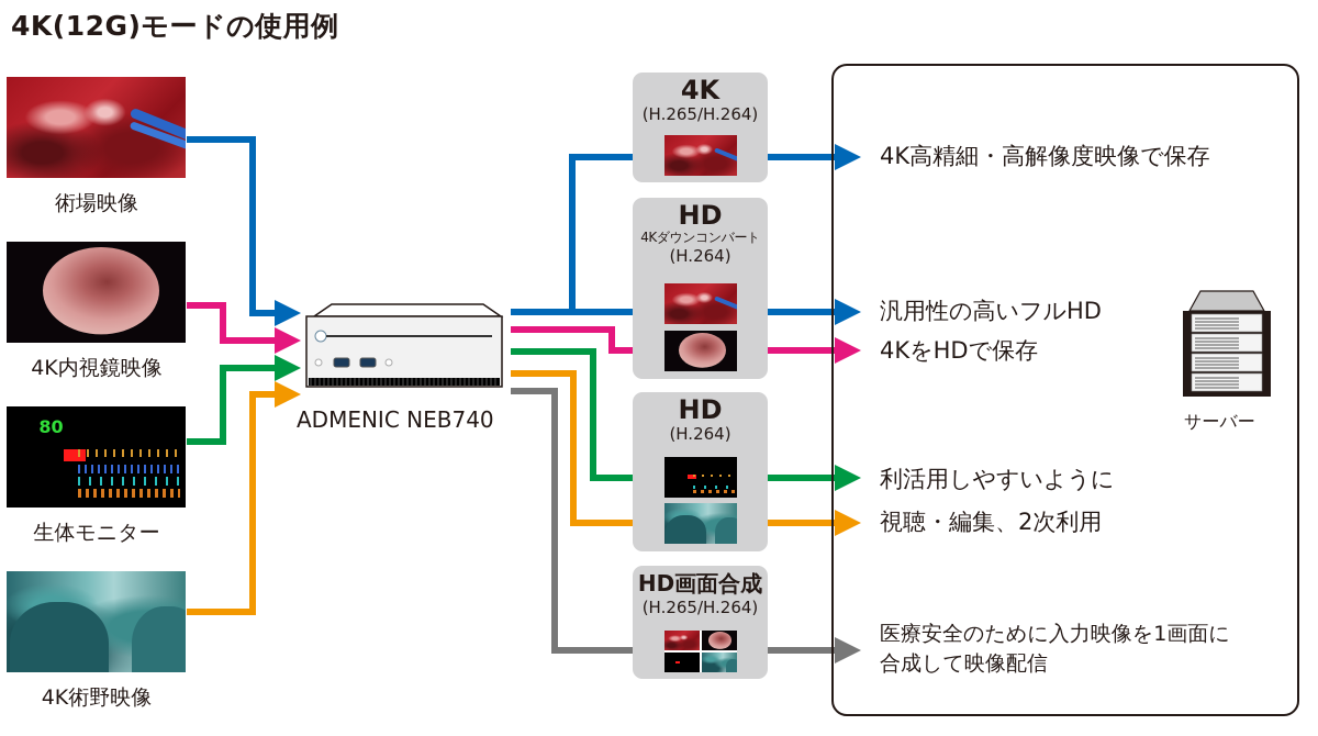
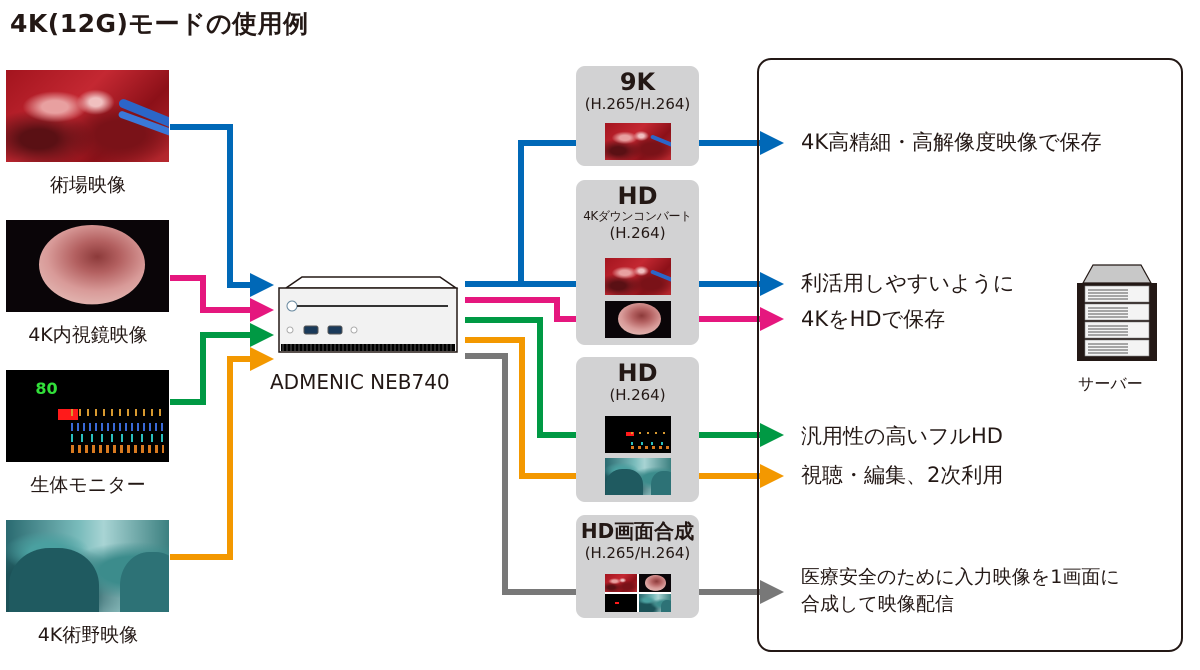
  4K(12G)モードの使用例
  術場映像
  4K内視鏡映像
  80
  生体モニター
  4K術野映像
  ADMENIC NEB740
- 4K
+ 9K
  (H.265/H.264)
  HD
  4Kダウンコンバート
  (H.264)
  HD
  (H.264)
  HD画面合成
  (H.265/H.264)
  4K高精細・高解像度映像で保存
- 汎用性の高いフルHD
+ 利活用しやすいように
  4KをHDで保存
- 利活用しやすいように
+ 汎用性の高いフルHD
  視聴・編集、2次利用
  医療安全のために入力映像を1画面に
  合成して映像配信
  サーバー
